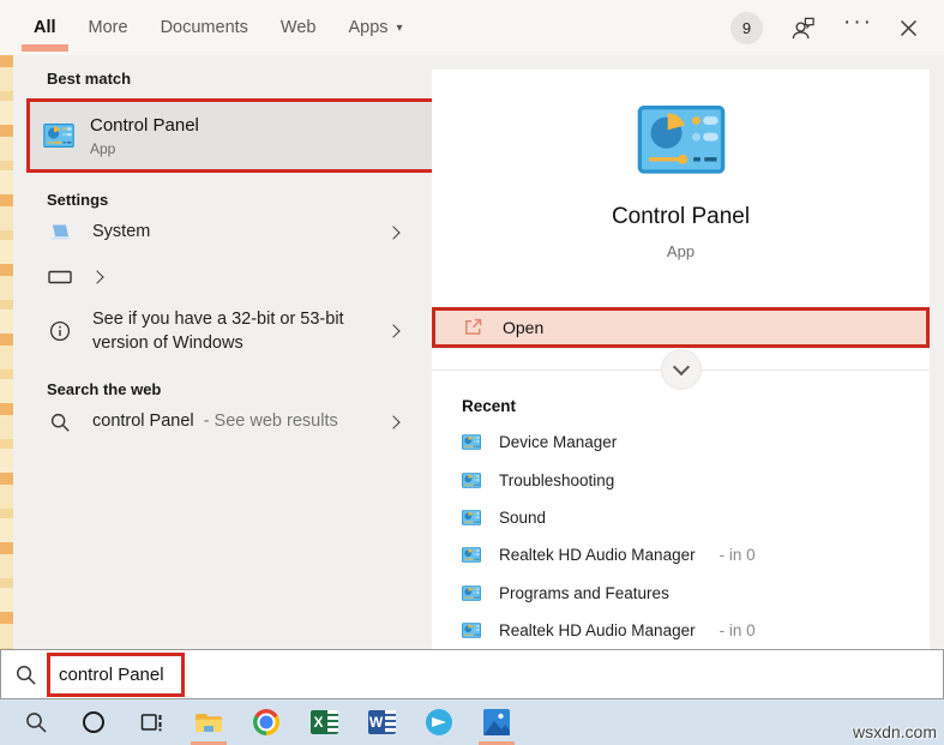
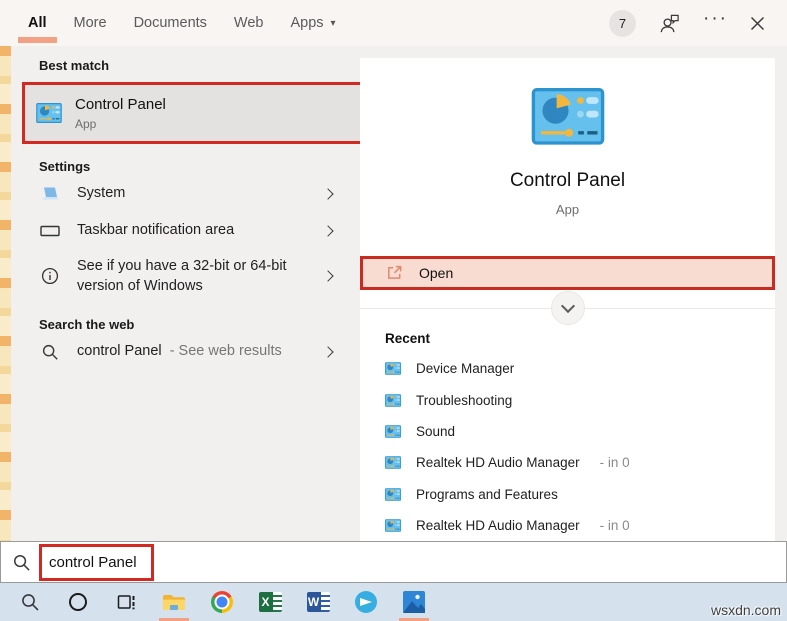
  All
  More
  Documents
  Web
  Apps
  ▾
- 9
+ 7
  ···
  Best match
  Control Panel
  App
  Settings
  System
+ Taskbar notification area
- See if you have a 32-bit or 53-bit version of Windows
+ See if you have a 32-bit or 64-bit version of Windows
  Search the web
  control Panel - See web results
  Control Panel
  App
  Open
  Recent
  Device Manager
  Troubleshooting
  Sound
  Realtek HD Audio Manager
  - in 0
  Programs and Features
  Realtek HD Audio Manager
  - in 0
  control Panel
  X
  W
  wsxdn.com
